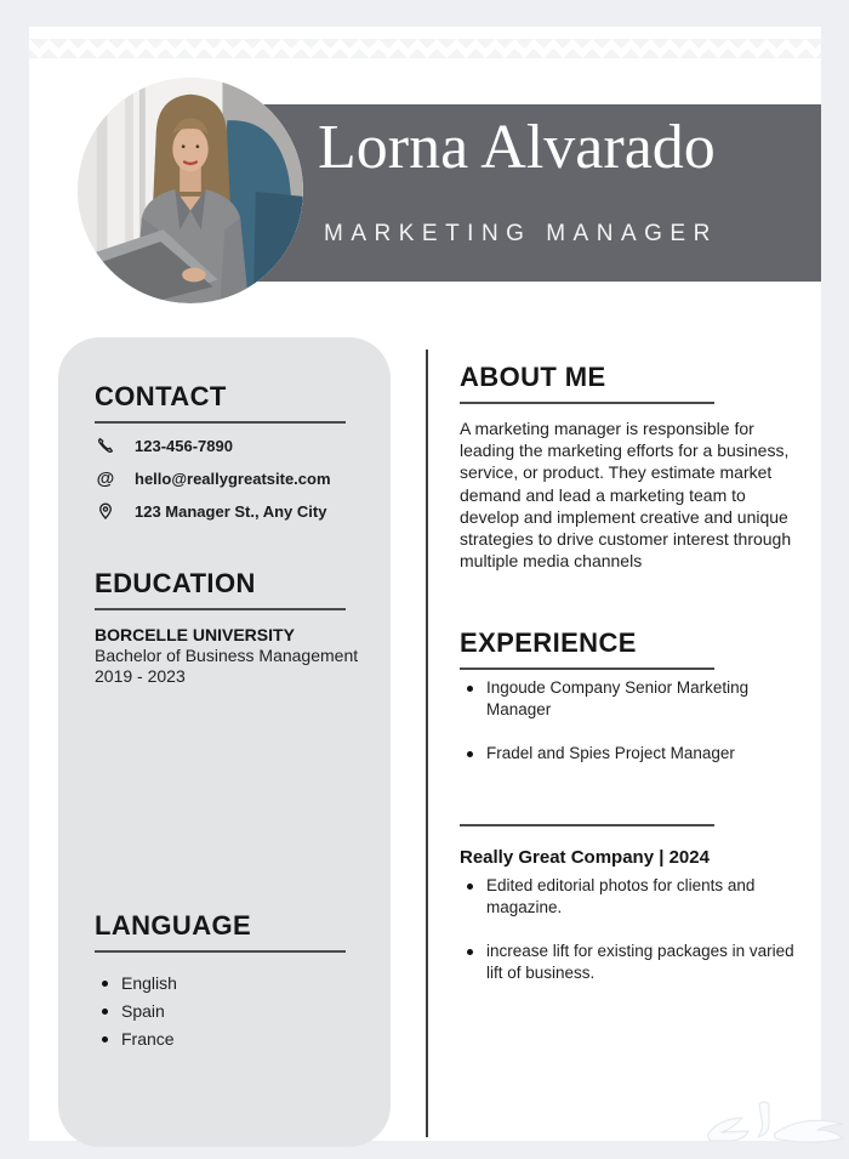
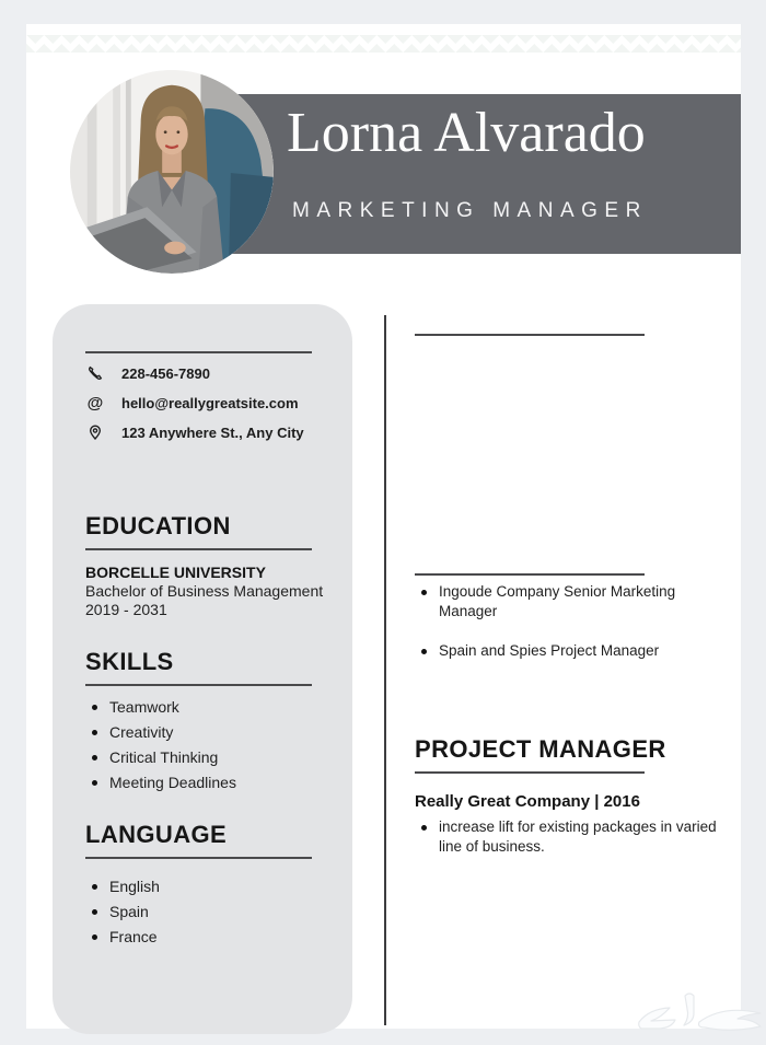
  Lorna Alvarado
  MARKETING MANAGER
- CONTACT
- 123-456-7890
+ 228-456-7890
  @
  hello@reallygreatsite.com
- 123 Manager St., Any City
+ 123 Anywhere St., Any City
  EDUCATION
  BORCELLE UNIVERSITY
  Bachelor of Business Management
- 2019 - 2023
+ 2019 - 2031
+ SKILLS
+ Teamwork
+ Creativity
+ Critical Thinking
+ Meeting Deadlines
  LANGUAGE
  English
  Spain
  France
- ABOUT ME
- A marketing manager is responsible for leading the marketing efforts for a business, service, or product. They estimate market demand and lead a marketing team to develop and implement creative and unique strategies to drive customer interest through multiple media channels
- EXPERIENCE
  Ingoude Company Senior Marketing Manager
- Fradel and Spies Project Manager
+ Spain and Spies Project Manager
+ PROJECT MANAGER
- Really Great Company | 2024
+ Really Great Company | 2016
- Edited editorial photos for clients and magazine.
- increase lift for existing packages in varied lift of business.
+ increase lift for existing packages in varied line of business.
